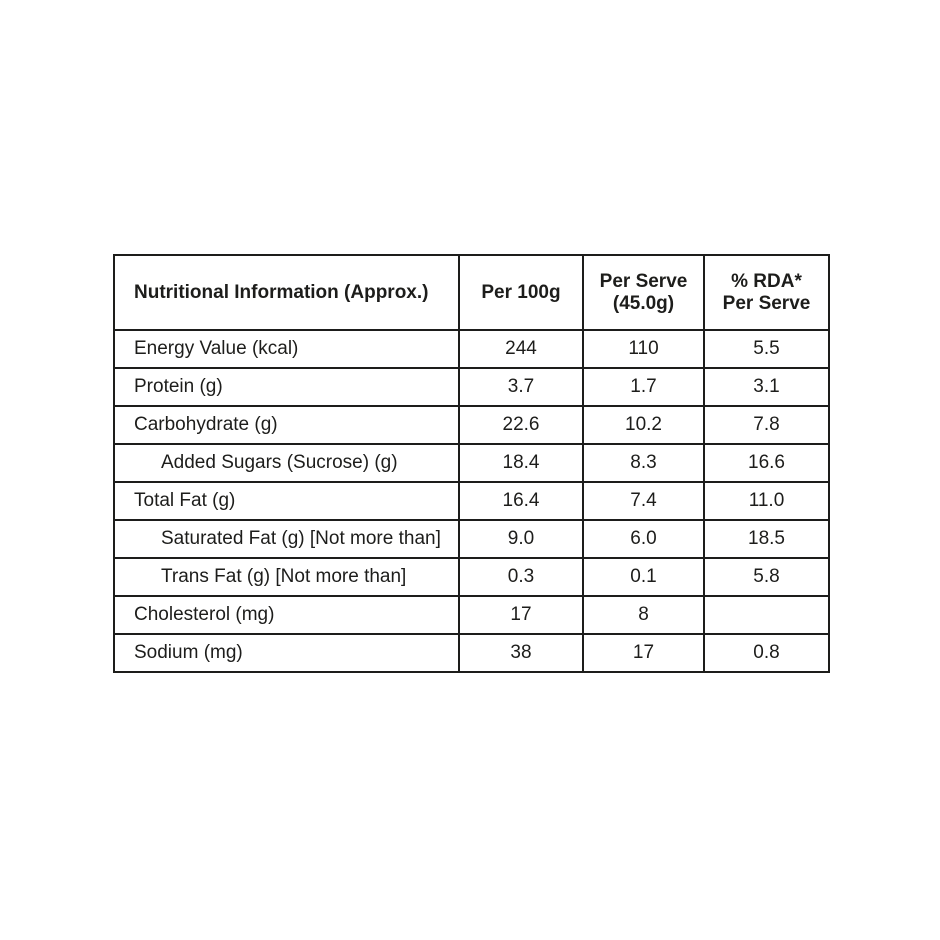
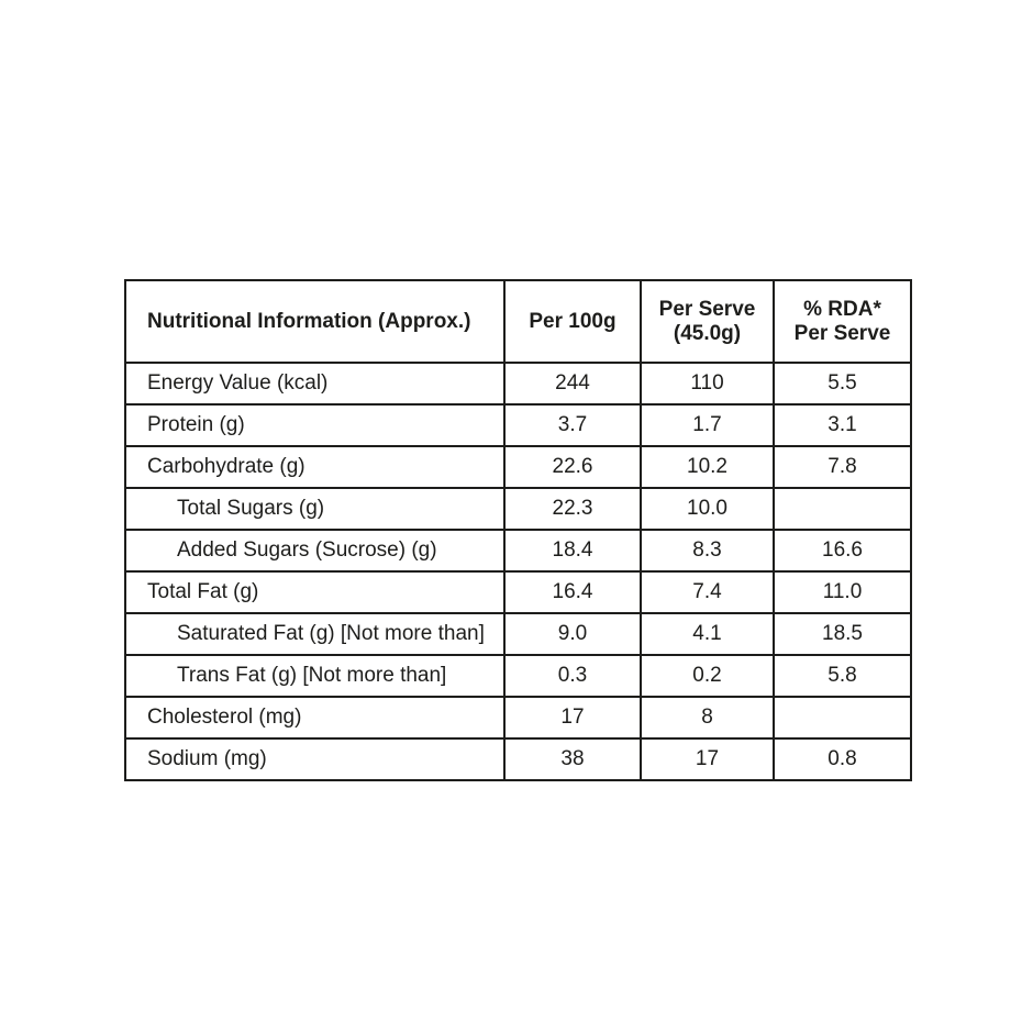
  Nutritional Information (Approx.)	Per 100g	Per Serve (45.0g)	% RDA* Per Serve
  Energy Value (kcal)	244	110	5.5
  Protein (g)	3.7	1.7	3.1
  Carbohydrate (g)	22.6	10.2	7.8
+ Total Sugars (g)	22.3	10.0
  Added Sugars (Sucrose) (g)	18.4	8.3	16.6
  Total Fat (g)	16.4	7.4	11.0
- Saturated Fat (g) [Not more than]	9.0	6.0	18.5
+ Saturated Fat (g) [Not more than]	9.0	4.1	18.5
- Trans Fat (g) [Not more than]	0.3	0.1	5.8
+ Trans Fat (g) [Not more than]	0.3	0.2	5.8
  Cholesterol (mg)	17	8
  Sodium (mg)	38	17	0.8
